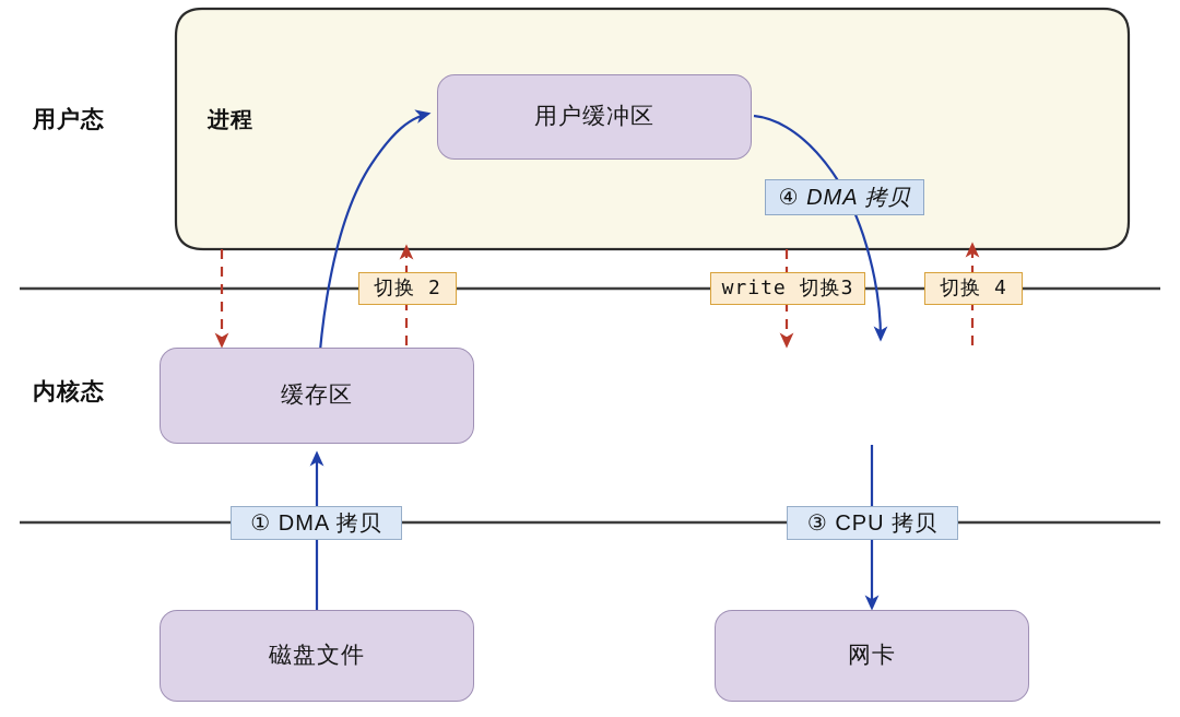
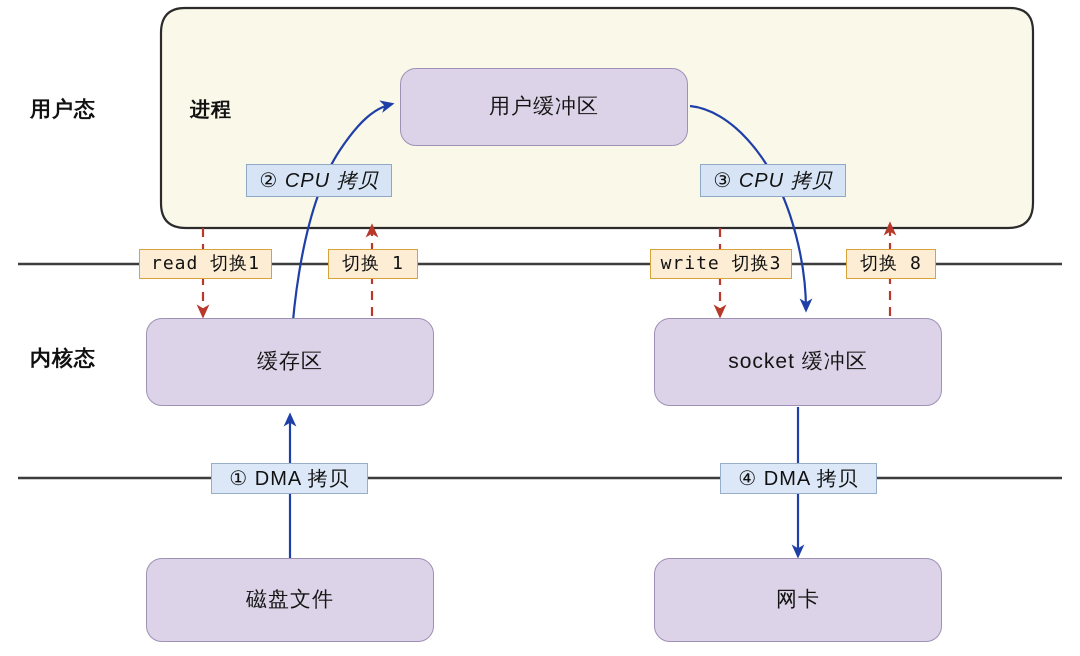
  用户态
  内核态
  进程
  用户缓冲区
  缓存区
+ socket 缓冲区
  磁盘文件
  网卡
+ ② CPU 拷贝
- ④ DMA 拷贝
+ ③ CPU 拷贝
  ① DMA 拷贝
- ③ CPU 拷贝
+ ④ DMA 拷贝
+ read 切换1
- 切换 2
+ 切换 1
  write 切换3
- 切换 4
+ 切换 8
